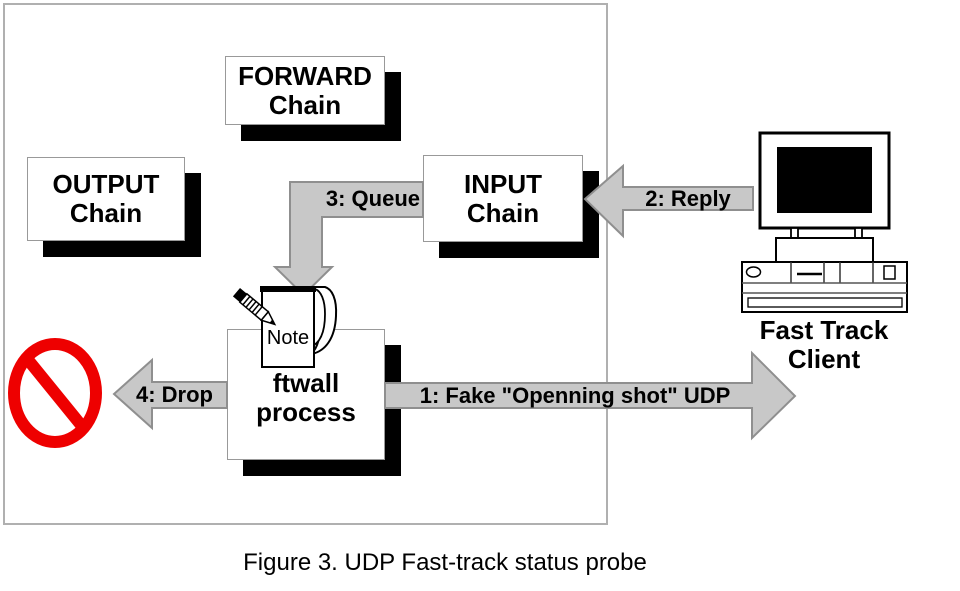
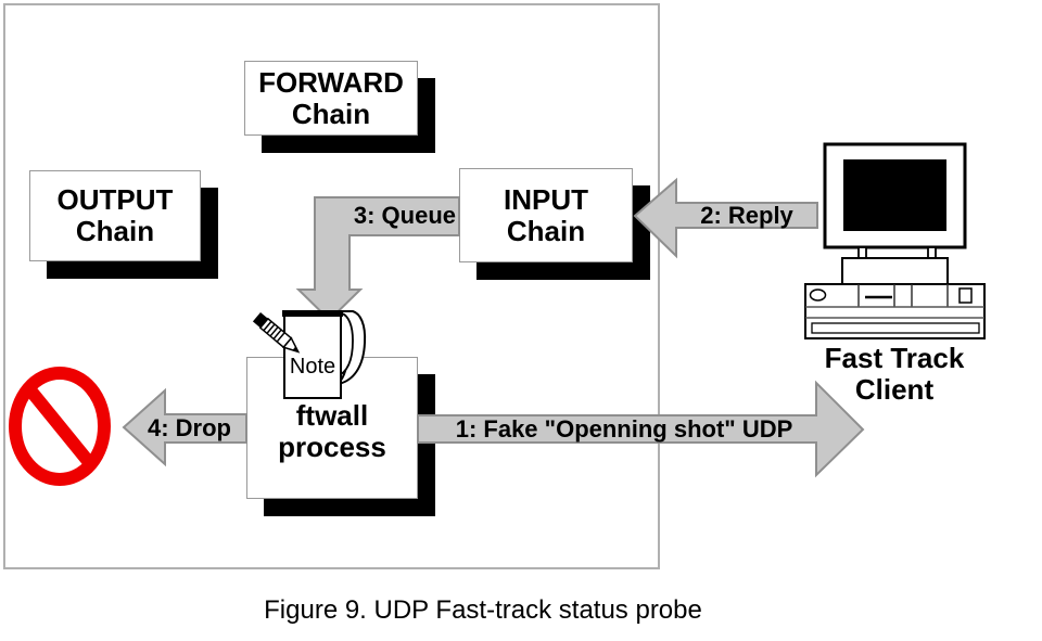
  FORWARD
  Chain
  OUTPUT
  Chain
  INPUT
  Chain
  ftwall
  process
  3: Queue
  2: Reply
  4: Drop
  1: Fake "Openning shot" UDP
  Note
  Fast Track
  Client
- Figure 3. UDP Fast-track status probe
+ Figure 9. UDP Fast-track status probe
